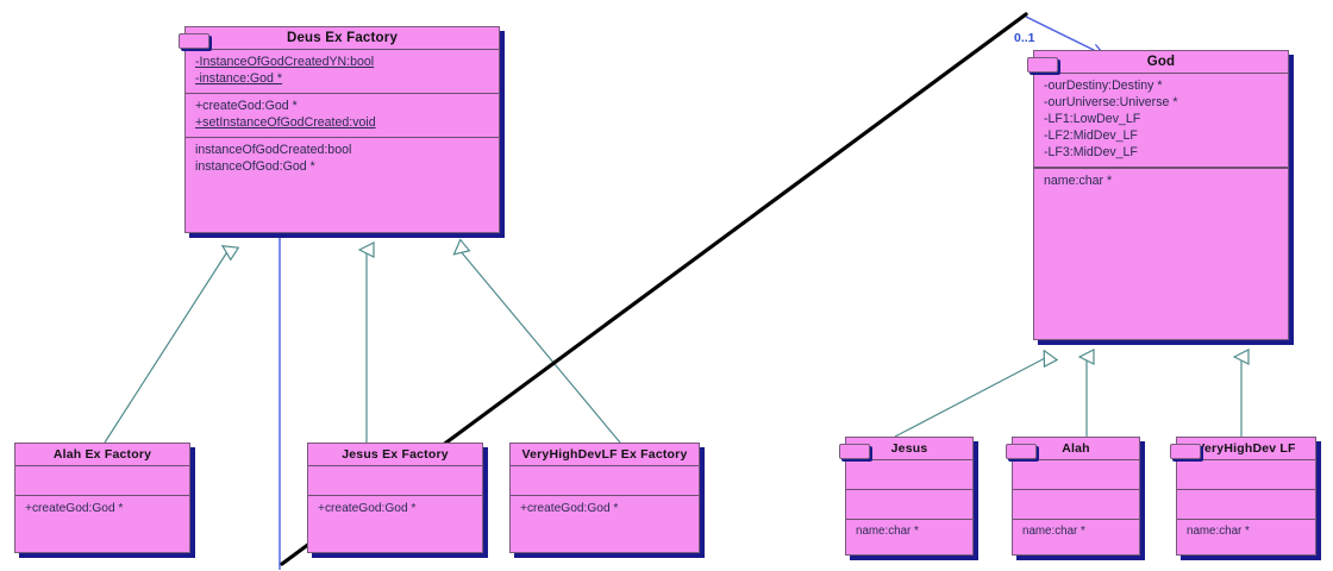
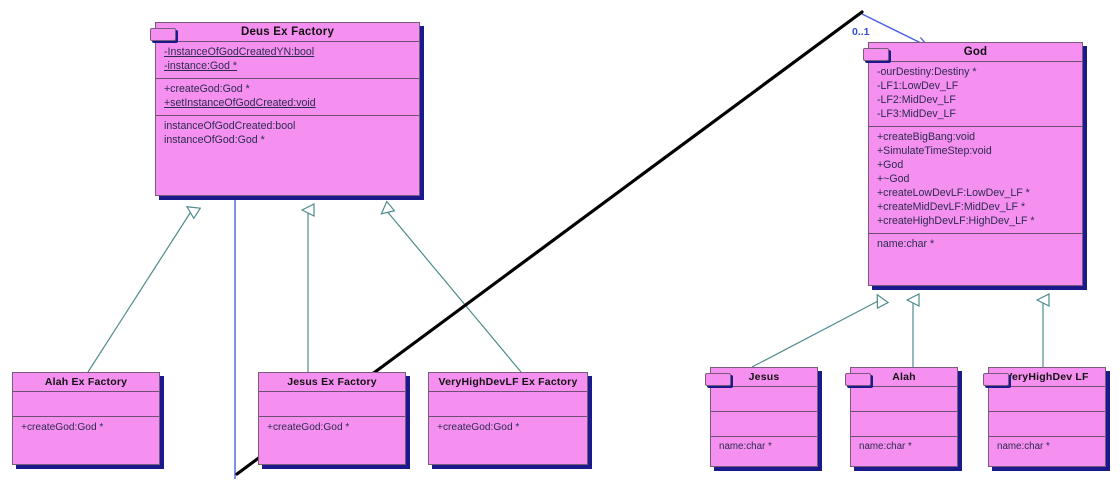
  Deus Ex Factory
  -InstanceOfGodCreatedYN:bool
  -instance:God *
  +createGod:God *
  +setInstanceOfGodCreated:void
  instanceOfGodCreated:bool
  instanceOfGod:God *
  God
  -ourDestiny:Destiny *
- -ourUniverse:Universe *
  -LF1:LowDev_LF
  -LF2:MidDev_LF
  -LF3:MidDev_LF
+ +createBigBang:void
+ +SimulateTimeStep:void
+ +God
+ +~God
+ +createLowDevLF:LowDev_LF *
+ +createMidDevLF:MidDev_LF *
+ +createHighDevLF:HighDev_LF *
  name:char *
  0..1
  Alah Ex Factory
  +createGod:God *
  Jesus Ex Factory
  +createGod:God *
  VeryHighDevLF Ex Factory
  +createGod:God *
  Jesus
  name:char *
  Alah
  name:char *
  eryHighDev LF
  name:char *
